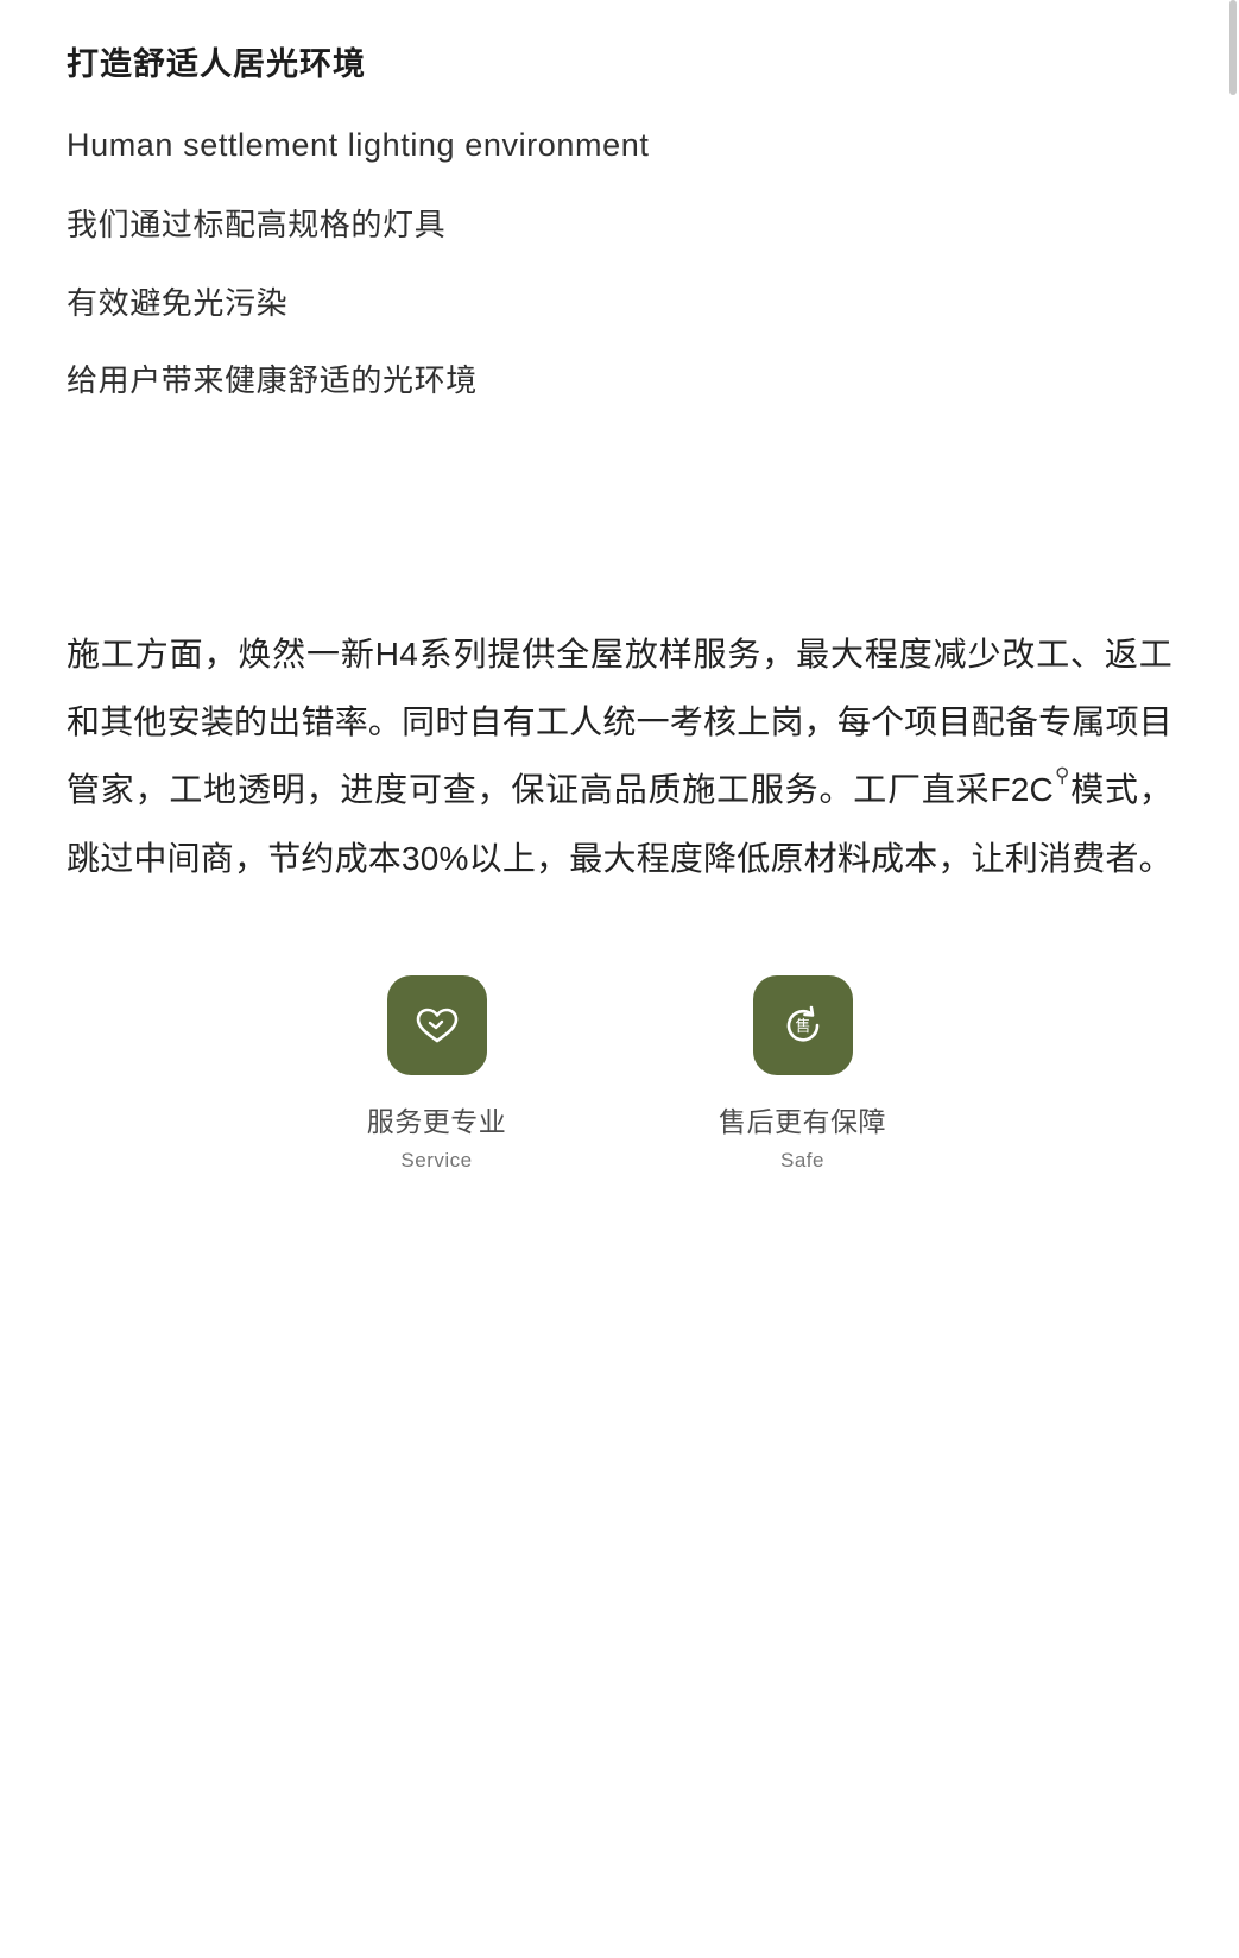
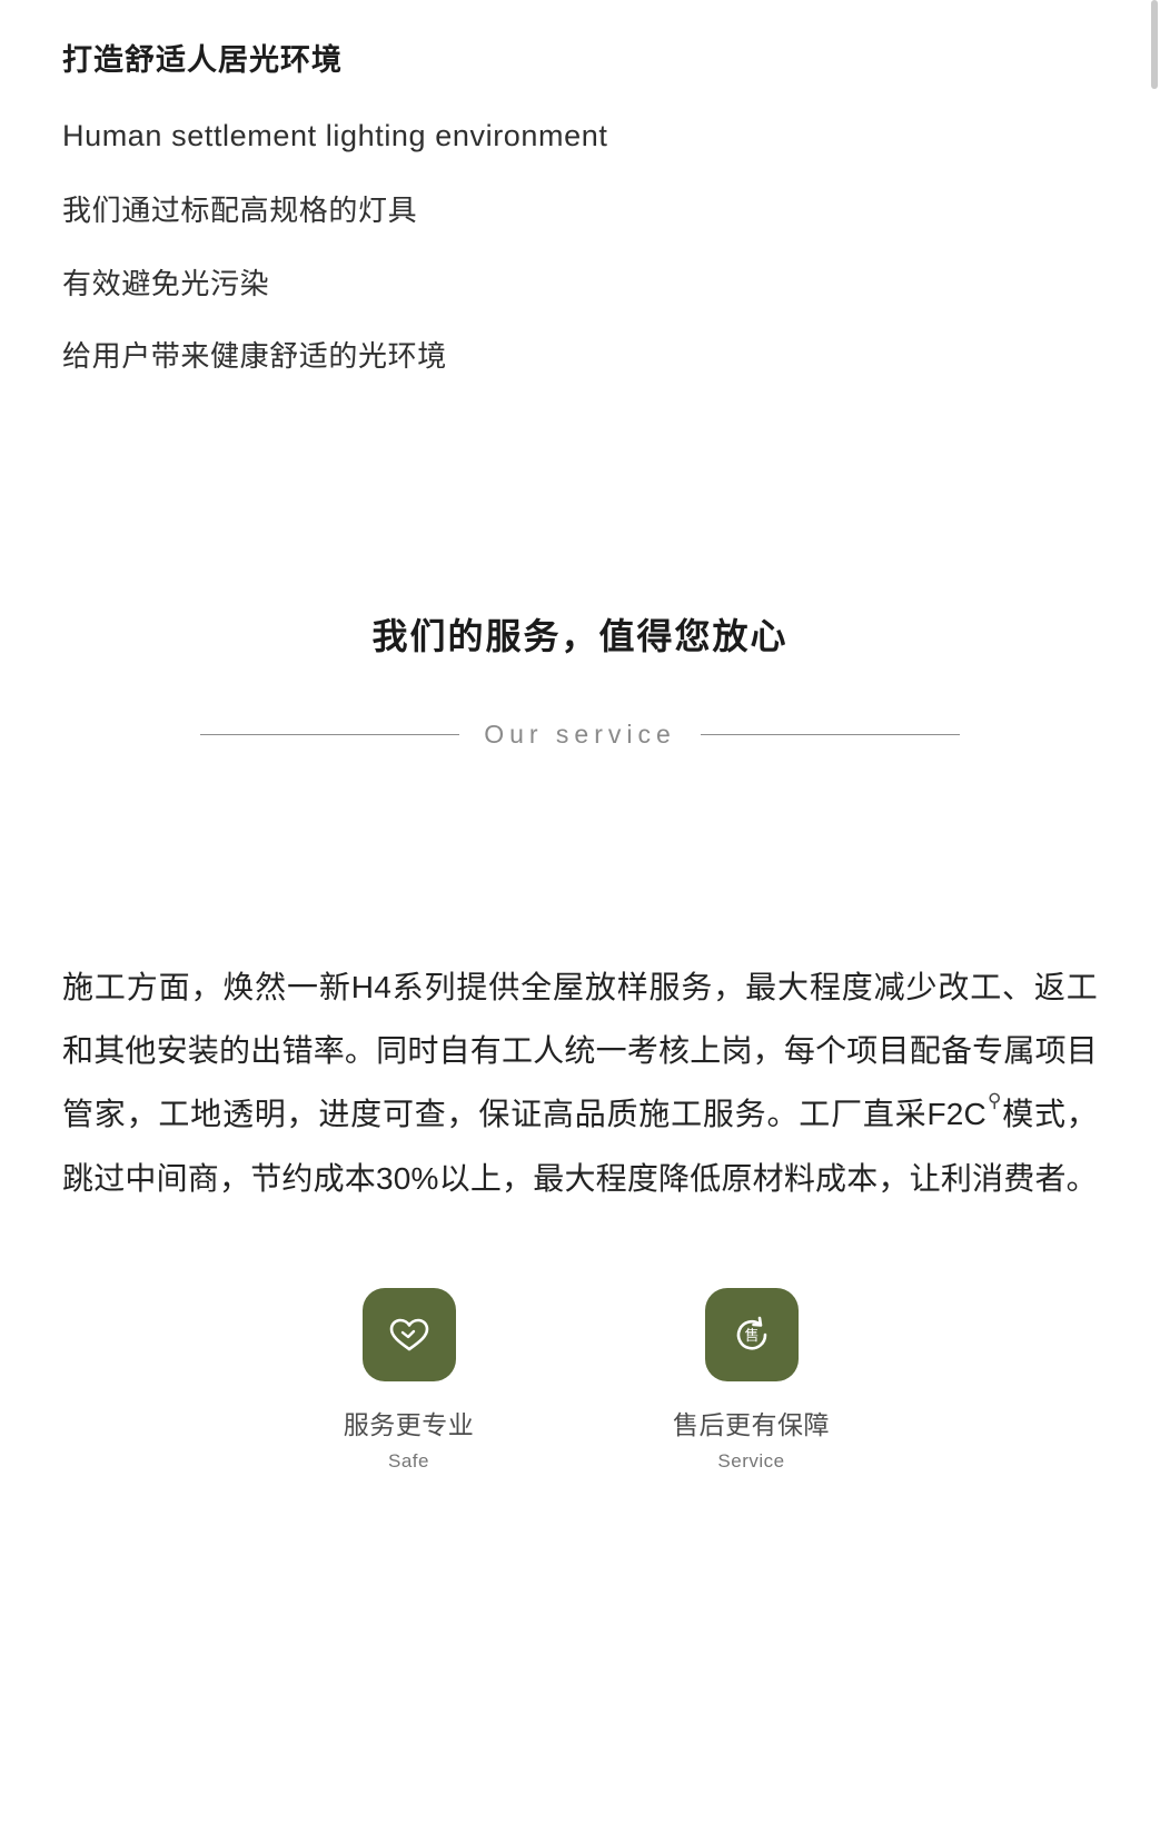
  打造舒适人居光环境
  Human settlement lighting environment
  我们通过标配高规格的灯具
  有效避免光污染
  给用户带来健康舒适的光环境
+ 我们的服务，值得您放心
+ Our service
  施工方面，焕然一新H4系列提供全屋放样服务，最大程度减少改工、返工和其他安装的出错率。同时自有工人统一考核上岗，每个项目配备专属项目管家，工地透明，进度可查，保证高品质施工服务。工厂直采F2C⚲模式，跳过中间商，节约成本30%以上，最大程度降低原材料成本，让利消费者。
  服务更专业
- Service
+ Safe
  售
  售后更有保障
- Safe
+ Service
